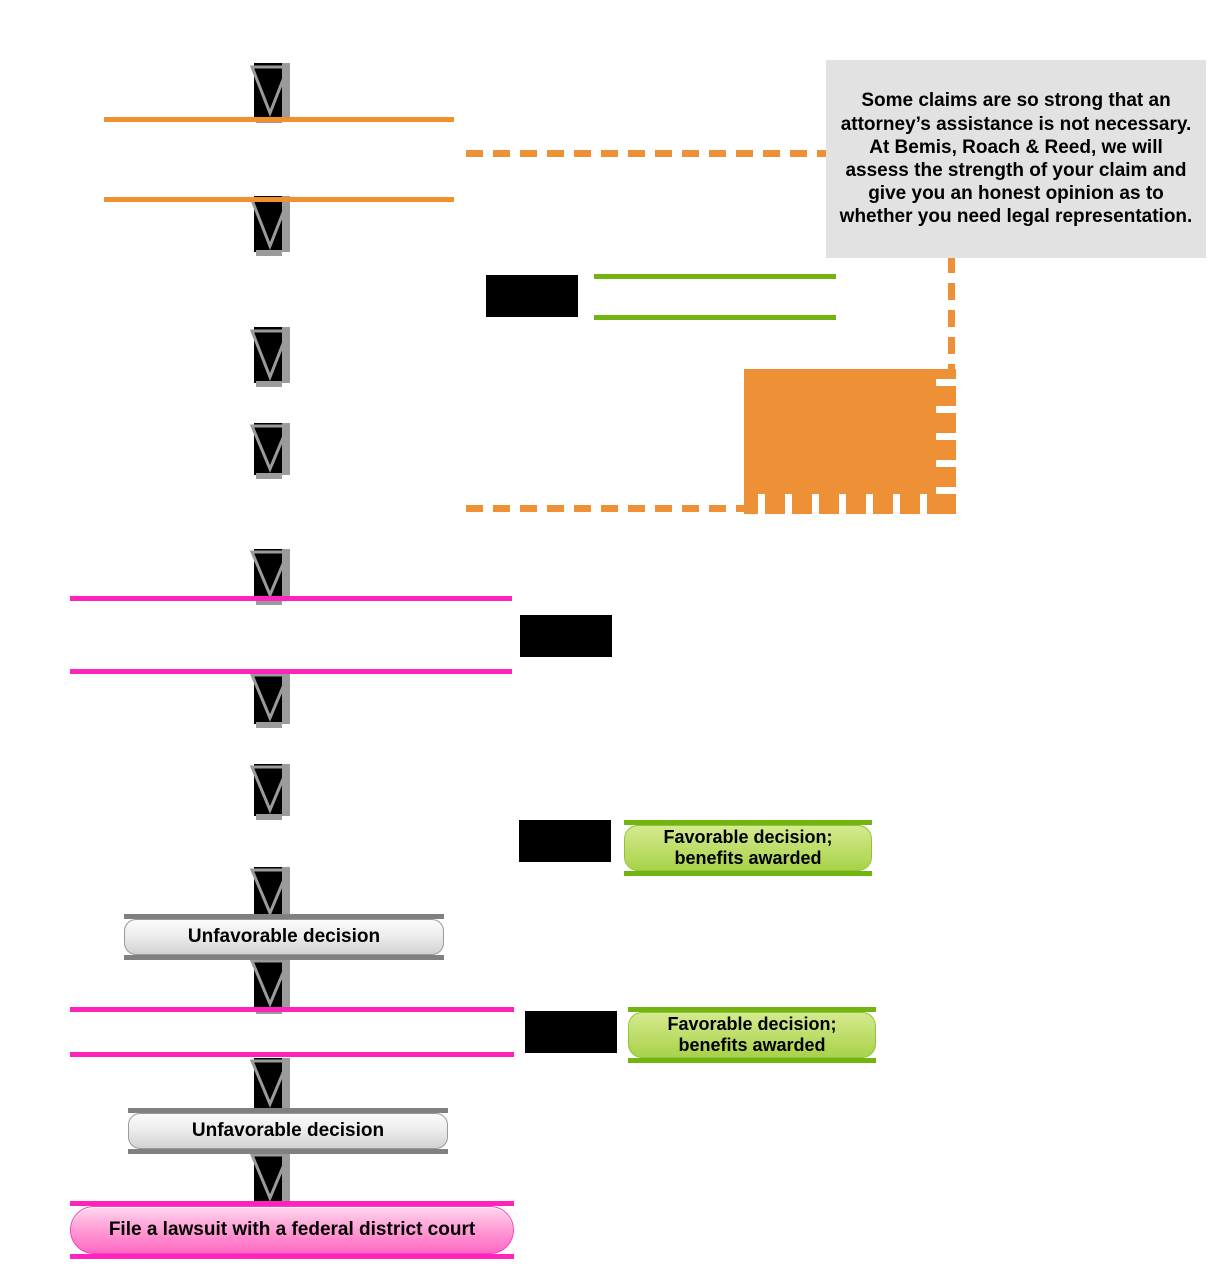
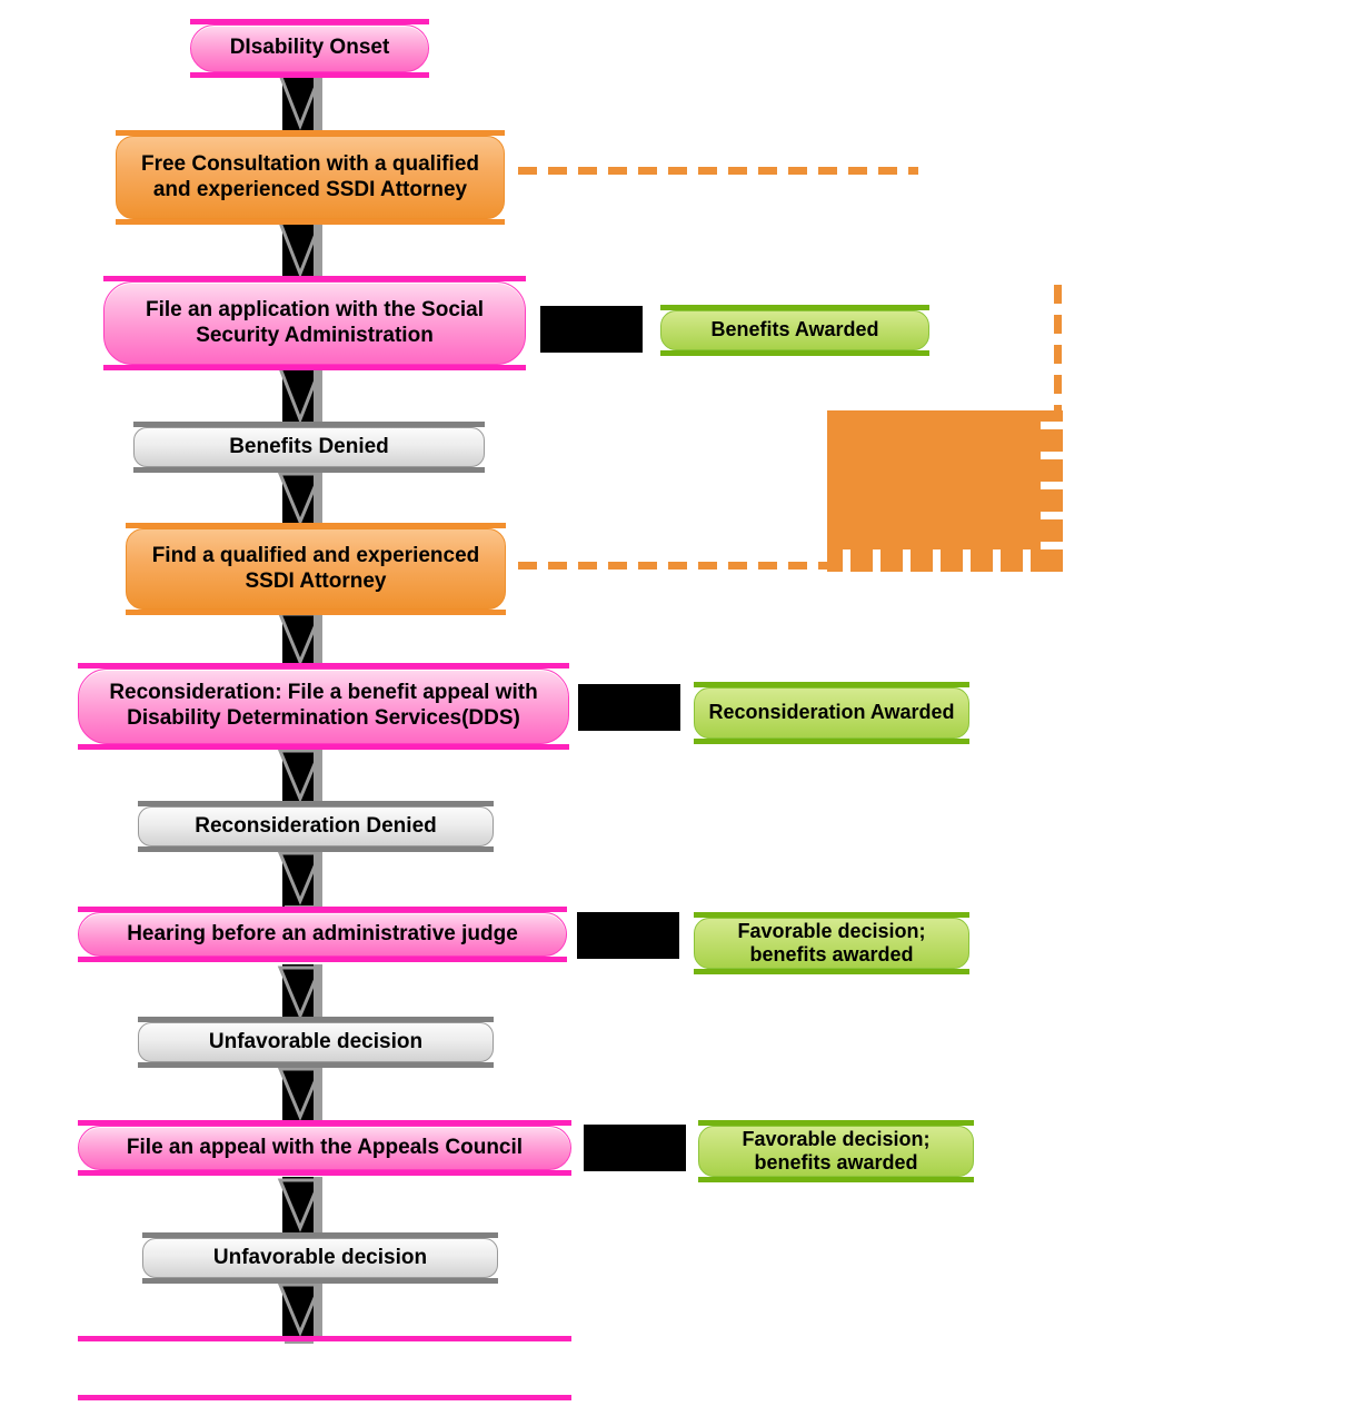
+ DIsability Onset
+ Free Consultation with a qualified and experienced SSDI Attorney
+ File an application with the Social Security Administration
+ Benefits Awarded
+ Benefits Denied
+ Find a qualified and experienced SSDI Attorney
+ Reconsideration: File a benefit appeal with Disability Determination Services(DDS)
+ Reconsideration Awarded
+ Reconsideration Denied
+ Hearing before an administrative judge
  Favorable decision; benefits awarded
  Unfavorable decision
+ File an appeal with the Appeals Council
  Favorable decision; benefits awarded
  Unfavorable decision
- File a lawsuit with a federal district court
- Some claims are so strong that an attorney’s assistance is not necessary. At Bemis, Roach & Reed, we will assess the strength of your claim and give you an honest opinion as to whether you need legal representation.
